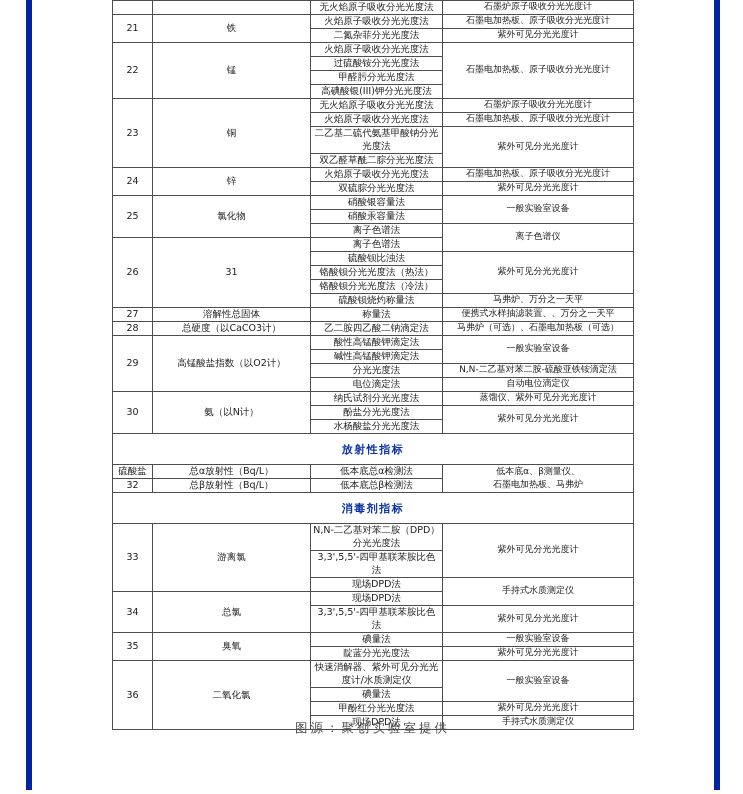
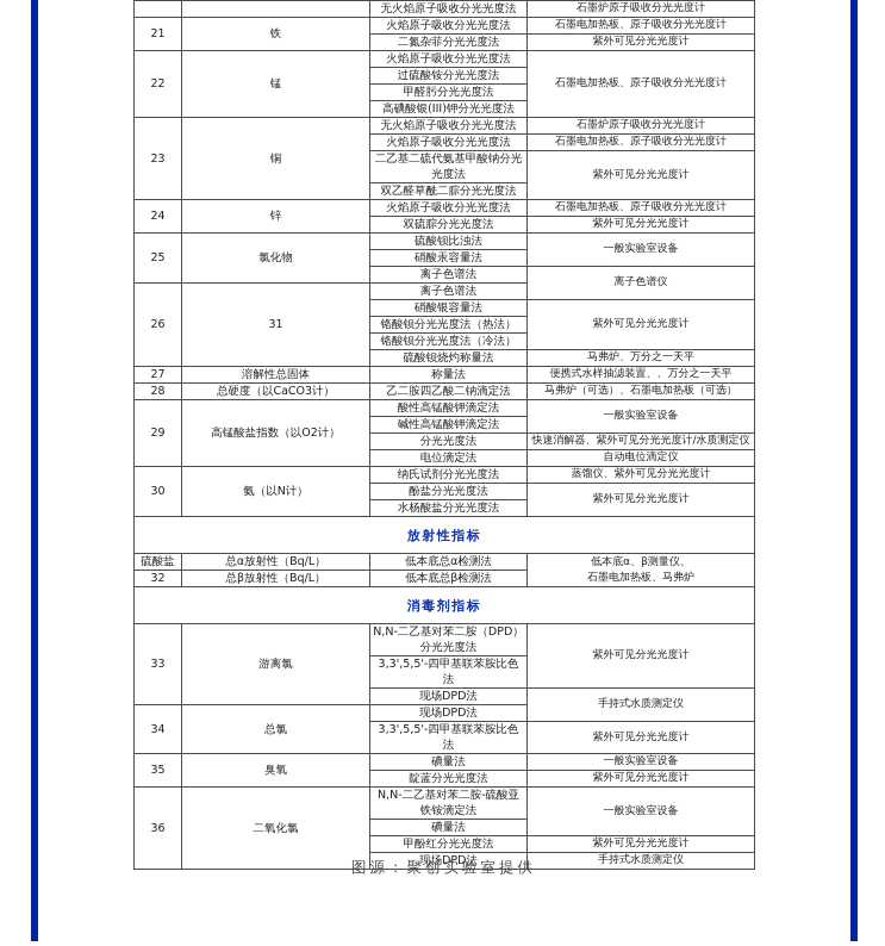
  		无火焰原子吸收分光光度法	石墨炉原子吸收分光光度计
  21	铁	火焰原子吸收分光光度法	石墨电加热板、原子吸收分光光度计
  二氮杂菲分光光度法	紫外可见分光光度计
  22	锰	火焰原子吸收分光光度法	石墨电加热板、原子吸收分光光度计
  过硫酸铵分光光度法
  甲醛肟分光光度法
  高碘酸银(III)钾分光光度法
  23	铜	无火焰原子吸收分光光度法	石墨炉原子吸收分光光度计
  火焰原子吸收分光光度法	石墨电加热板、原子吸收分光光度计
  二乙基二硫代氨基甲酸钠分光光度法	紫外可见分光光度计
  双乙醛草酰二腙分光光度法
  24	锌	火焰原子吸收分光光度法	石墨电加热板、原子吸收分光光度计
  双硫腙分光光度法	紫外可见分光光度计
- 25	氯化物	硝酸银容量法	一般实验室设备
+ 25	氯化物	硫酸钡比浊法	一般实验室设备
  硝酸汞容量法
  离子色谱法	离子色谱仪
  26	31	离子色谱法
- 硫酸钡比浊法	紫外可见分光光度计
+ 硝酸银容量法	紫外可见分光光度计
  铬酸钡分光光度法（热法）
  铬酸钡分光光度法（冷法）
  硫酸钡烧灼称量法	马弗炉、万分之一天平
  27	溶解性总固体	称量法	便携式水样抽滤装置、、万分之一天平
  28	总硬度（以CaCO3计）	乙二胺四乙酸二钠滴定法	马弗炉（可选）、石墨电加热板（可选）
  29	高锰酸盐指数（以O2计）	酸性高锰酸钾滴定法	一般实验室设备
  碱性高锰酸钾滴定法
- 分光光度法	N,N-二乙基对苯二胺-硫酸亚铁铵滴定法
+ 分光光度法	快速消解器、紫外可见分光光度计/水质测定仪
  电位滴定法	自动电位滴定仪
  30	氨（以N计）	纳氏试剂分光光度法	蒸馏仪、紫外可见分光光度计
  酚盐分光光度法	紫外可见分光光度计
  水杨酸盐分光光度法
  放射性指标
  硫酸盐	总α放射性（Bq/L）	低本底总α检测法	低本底α、β测量仪、 石墨电加热板、马弗炉
  32	总β放射性（Bq/L）	低本底总β检测法
  消毒剂指标
  33	游离氯	N,N-二乙基对苯二胺（DPD）分光光度法	紫外可见分光光度计
  3,3',5,5'-四甲基联苯胺比色法
  现场DPD法	手持式水质测定仪
  34	总氯	现场DPD法
  3,3',5,5'-四甲基联苯胺比色法	紫外可见分光光度计
  35	臭氧	碘量法	一般实验室设备
  靛蓝分光光度法	紫外可见分光光度计
- 36	二氧化氯	快速消解器、紫外可见分光光度计/水质测定仪	一般实验室设备
+ 36	二氧化氯	N,N-二乙基对苯二胺-硫酸亚铁铵滴定法	一般实验室设备
  碘量法
  甲酚红分光光度法	紫外可见分光光度计
  现场DPD法	手持式水质测定仪
  图源：聚创实验室提供
